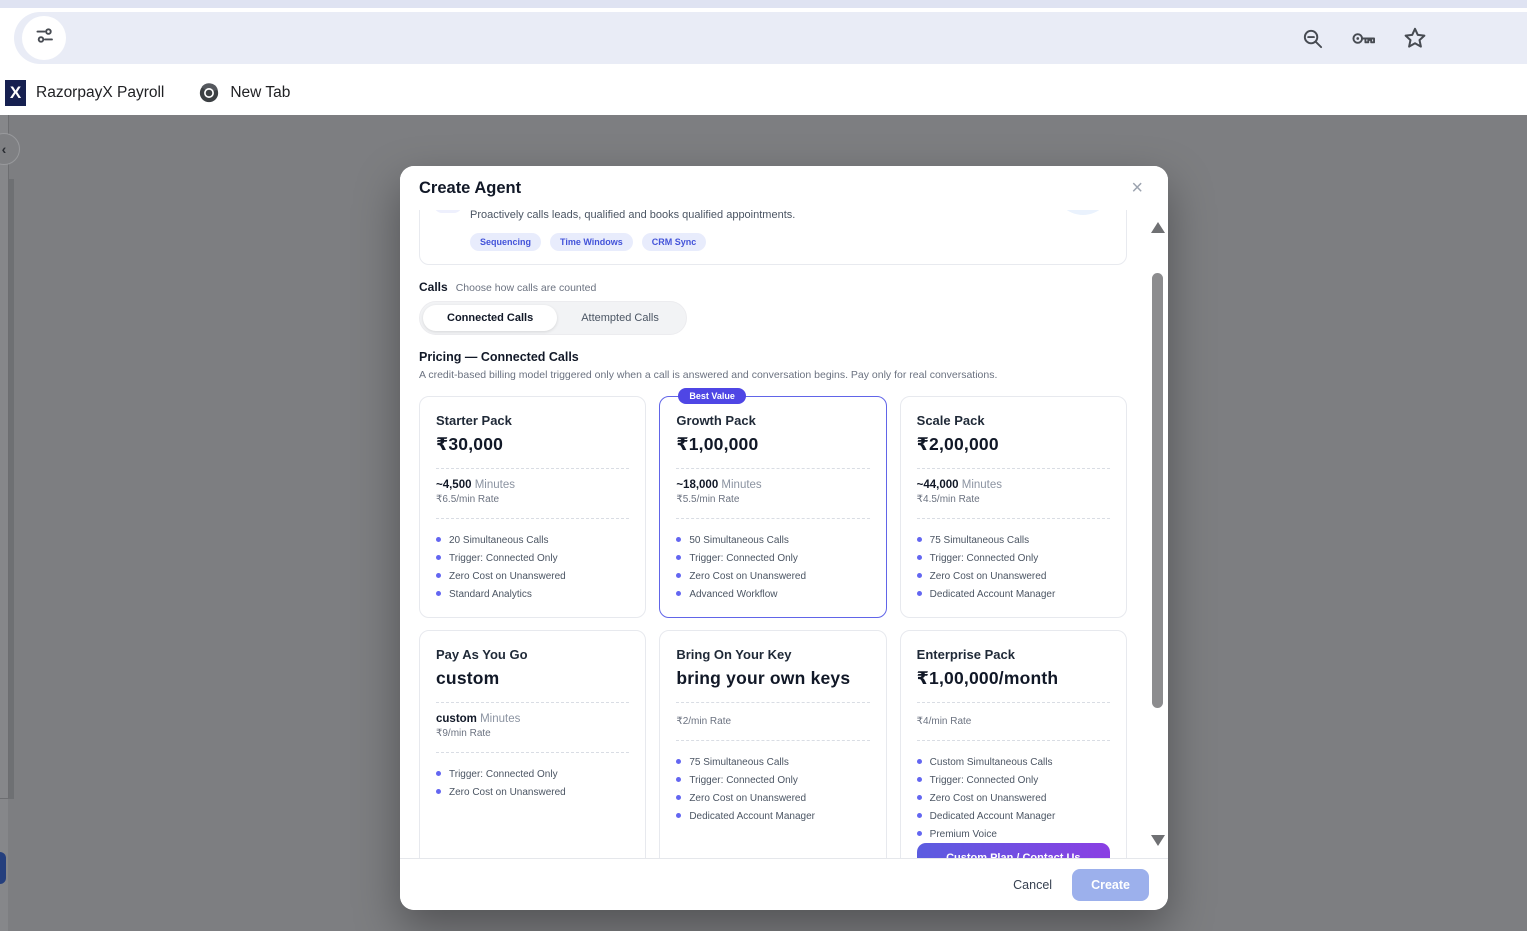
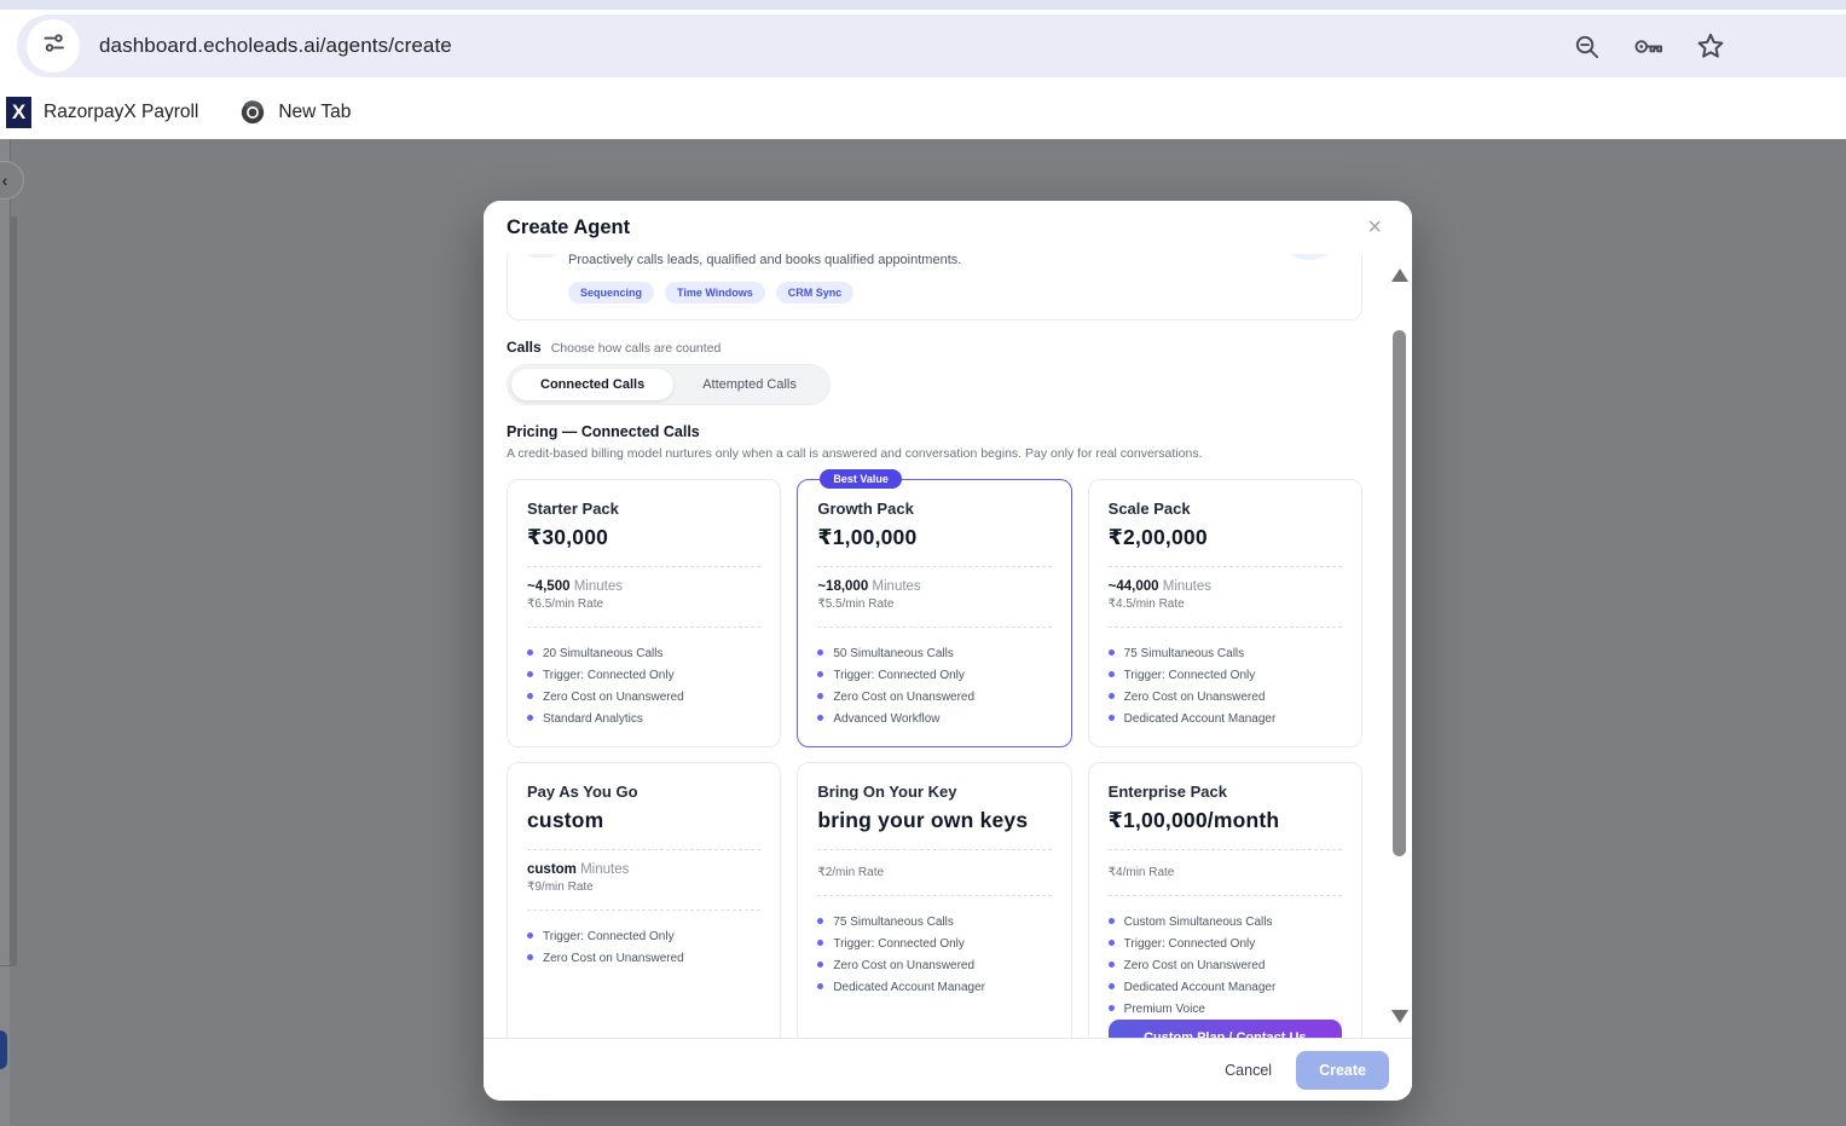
+ dashboard.echoleads.ai/agents/create
  X
  RazorpayX Payroll
  New Tab
  ‹
  Create Agent
  ×
  Proactively calls leads, qualified and books qualified appointments.
  Sequencing
  Time Windows
  CRM Sync
  Calls
  Choose how calls are counted
  Connected Calls
  Attempted Calls
  Pricing — Connected Calls
- A credit-based billing model triggered only when a call is answered and conversation begins. Pay only for real conversations.
+ A credit-based billing model nurtures only when a call is answered and conversation begins. Pay only for real conversations.
  Starter Pack
  ₹30,000
  ~4,500 Minutes
  ₹6.5/min Rate
  20 Simultaneous Calls
  Trigger: Connected Only
  Zero Cost on Unanswered
  Standard Analytics
  Best Value
  Growth Pack
  ₹1,00,000
  ~18,000 Minutes
  ₹5.5/min Rate
  50 Simultaneous Calls
  Trigger: Connected Only
  Zero Cost on Unanswered
  Advanced Workflow
  Scale Pack
  ₹2,00,000
  ~44,000 Minutes
  ₹4.5/min Rate
  75 Simultaneous Calls
  Trigger: Connected Only
  Zero Cost on Unanswered
  Dedicated Account Manager
  Pay As You Go
  custom
  custom Minutes
  ₹9/min Rate
  Trigger: Connected Only
  Zero Cost on Unanswered
  Bring On Your Key
  bring your own keys
  ₹2/min Rate
  75 Simultaneous Calls
  Trigger: Connected Only
  Zero Cost on Unanswered
  Dedicated Account Manager
  Enterprise Pack
  ₹1,00,000/month
  ₹4/min Rate
  Custom Simultaneous Calls
  Trigger: Connected Only
  Zero Cost on Unanswered
  Dedicated Account Manager
  Premium Voice
  Cancel
  Create
